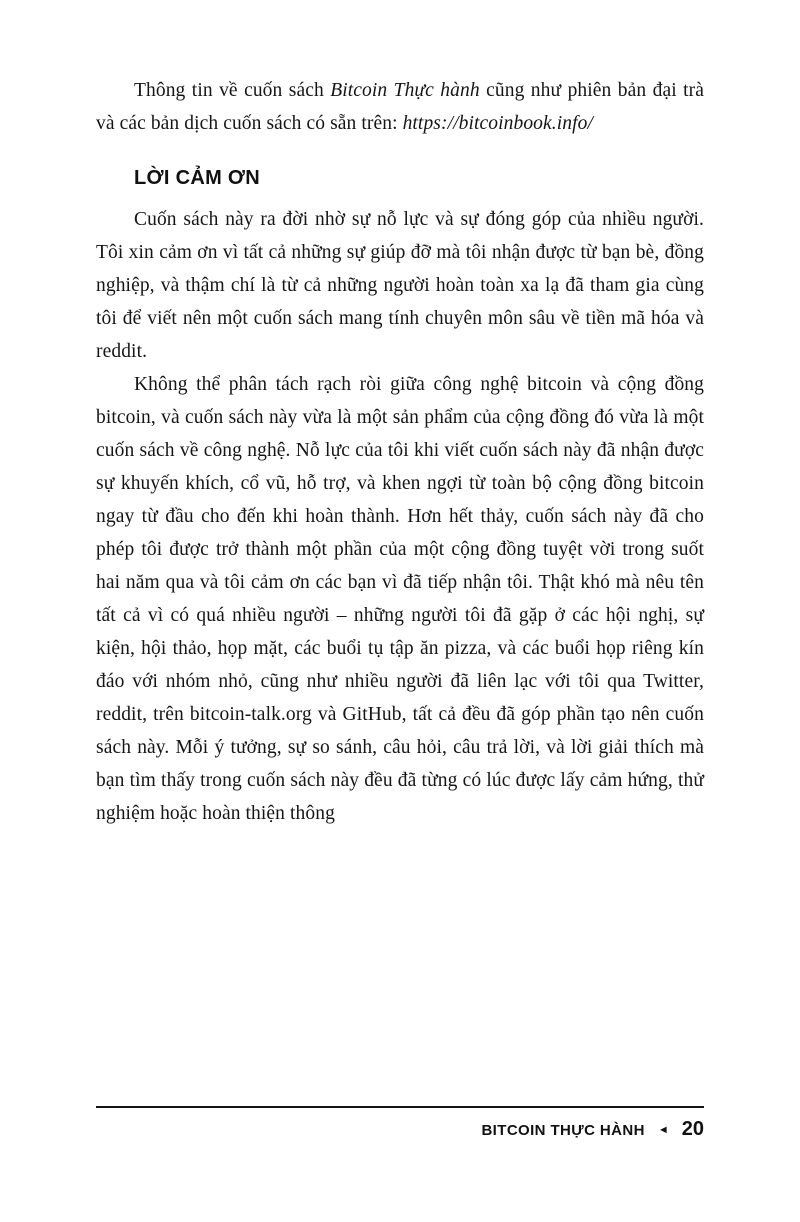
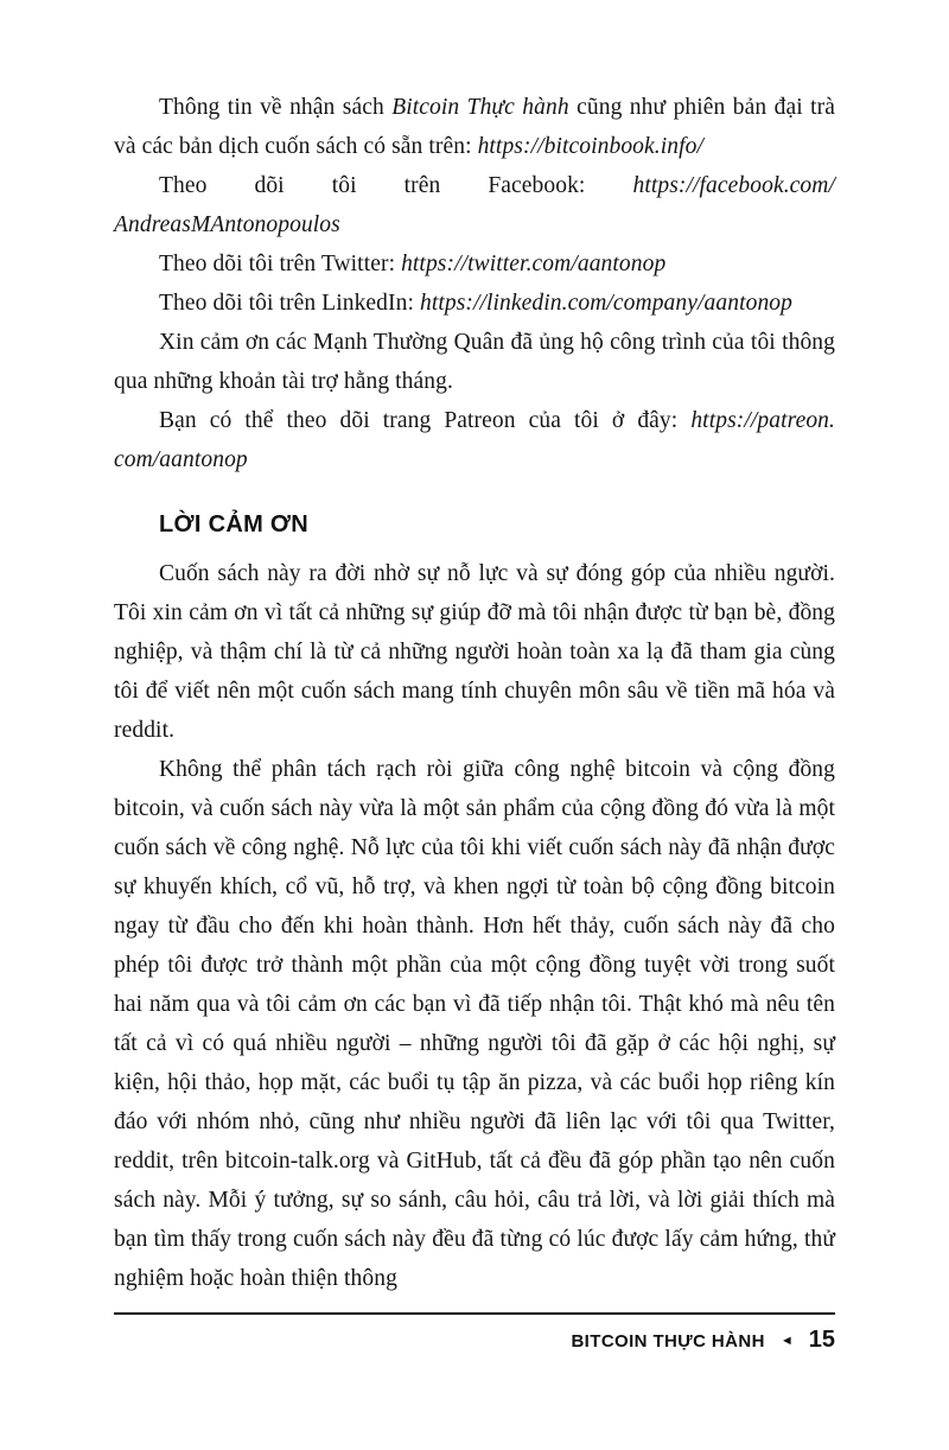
- Thông tin về cuốn sách Bitcoin Thực hành cũng như phiên bản đại trà và các bản dịch cuốn sách có sẵn trên: https://bitcoinbook.info/
+ Thông tin về nhận sách Bitcoin Thực hành cũng như phiên bản đại trà và các bản dịch cuốn sách có sẵn trên: https://bitcoinbook.info/
+ Theo dõi tôi trên Facebook: https://facebook.com/AndreasMAntonopoulos
+ Theo dõi tôi trên Twitter: https://twitter.com/aantonop
+ Theo dõi tôi trên LinkedIn: https://linkedin.com/company/aantonop
+ Xin cảm ơn các Mạnh Thường Quân đã ủng hộ công trình của tôi thông qua những khoản tài trợ hằng tháng.
+ Bạn có thể theo dõi trang Patreon của tôi ở đây: https://patreon.com/aantonop
  LỜI CẢM ƠN
  Cuốn sách này ra đời nhờ sự nỗ lực và sự đóng góp của nhiều người. Tôi xin cảm ơn vì tất cả những sự giúp đỡ mà tôi nhận được từ bạn bè, đồng nghiệp, và thậm chí là từ cả những người hoàn toàn xa lạ đã tham gia cùng tôi để viết nên một cuốn sách mang tính chuyên môn sâu về tiền mã hóa và reddit.
  Không thể phân tách rạch ròi giữa công nghệ bitcoin và cộng đồng bitcoin, và cuốn sách này vừa là một sản phẩm của cộng đồng đó vừa là một cuốn sách về công nghệ. Nỗ lực của tôi khi viết cuốn sách này đã nhận được sự khuyến khích, cổ vũ, hỗ trợ, và khen ngợi từ toàn bộ cộng đồng bitcoin ngay từ đầu cho đến khi hoàn thành. Hơn hết thảy, cuốn sách này đã cho phép tôi được trở thành một phần của một cộng đồng tuyệt vời trong suốt hai năm qua và tôi cảm ơn các bạn vì đã tiếp nhận tôi. Thật khó mà nêu tên tất cả vì có quá nhiều người – những người tôi đã gặp ở các hội nghị, sự kiện, hội thảo, họp mặt, các buổi tụ tập ăn pizza, và các buổi họp riêng kín đáo với nhóm nhỏ, cũng như nhiều người đã liên lạc với tôi qua Twitter, reddit, trên bitcoin-talk.org và GitHub, tất cả đều đã góp phần tạo nên cuốn sách này. Mỗi ý tưởng, sự so sánh, câu hỏi, câu trả lời, và lời giải thích mà bạn tìm thấy trong cuốn sách này đều đã từng có lúc được lấy cảm hứng, thử nghiệm hoặc hoàn thiện thông
  BITCOIN THỰC HÀNH
  ◄
- 20
+ 15
